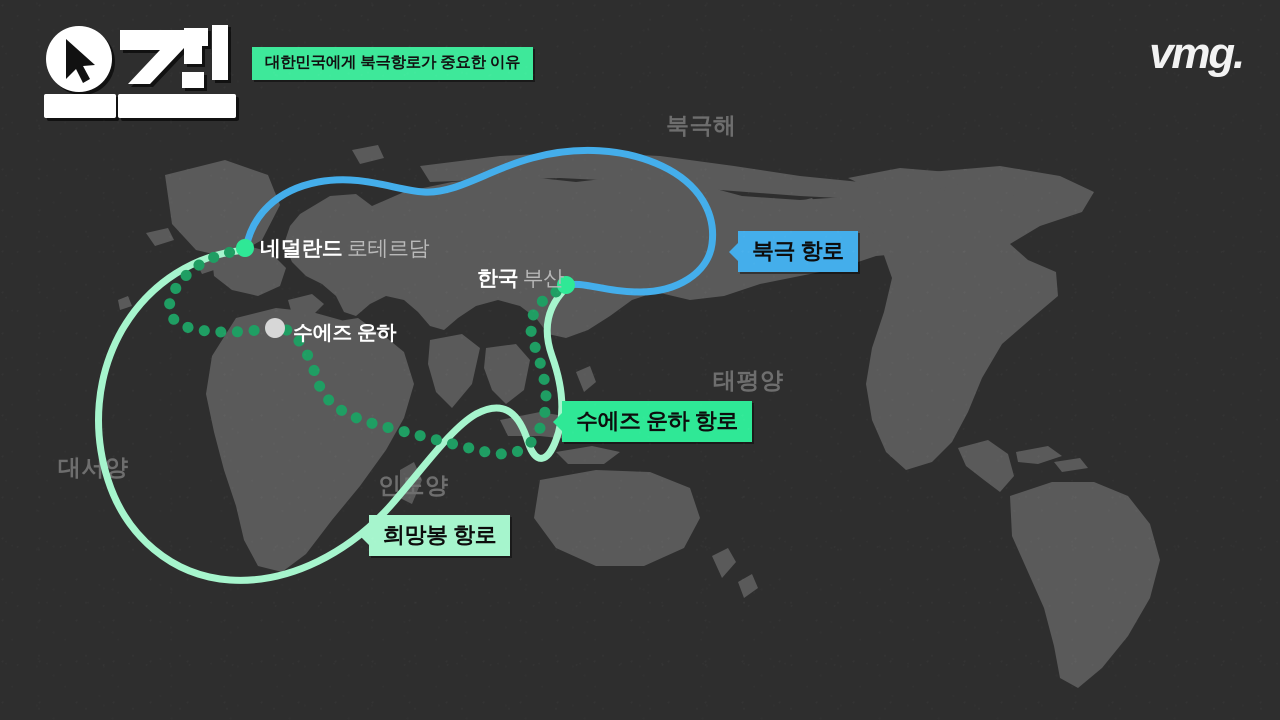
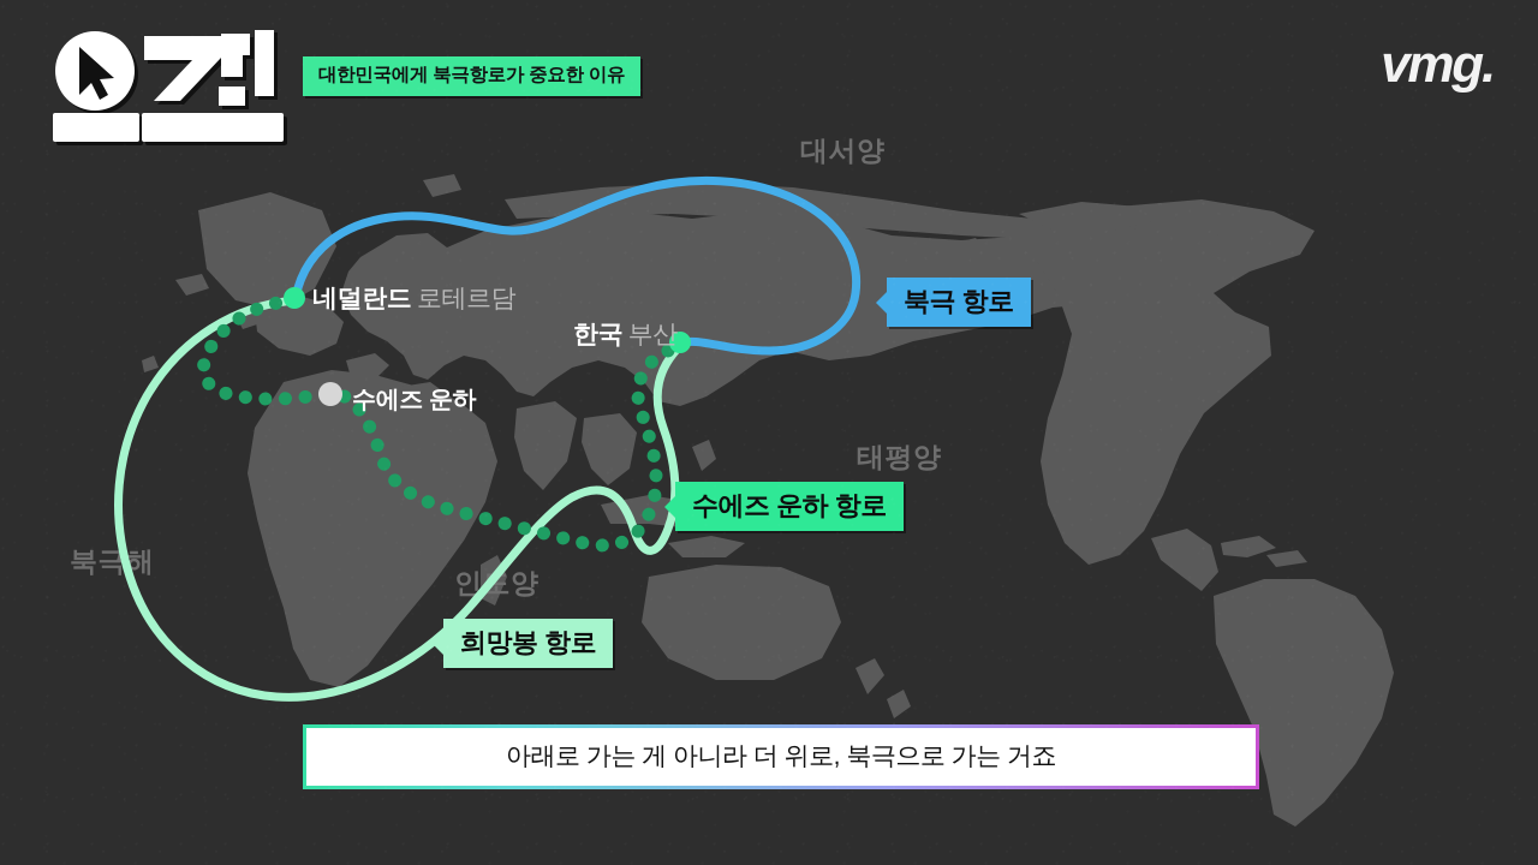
- 북극해
+ 대서양
  태평양
- 대서양
+ 북극해
  인도양
  네덜란드 로테르담
  한국 부산
  수에즈 운하
  북극 항로
  수에즈 운하 항로
  희망봉 항로
  대한민국에게 북극항로가 중요한 이유
  vmg.
+ 아래로 가는 게 아니라 더 위로, 북극으로 가는 거죠
